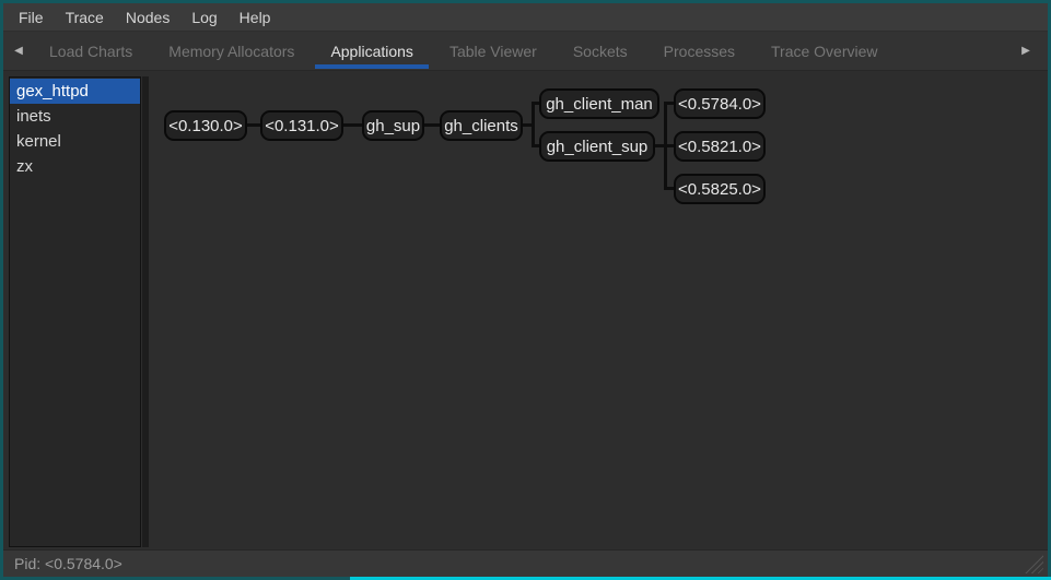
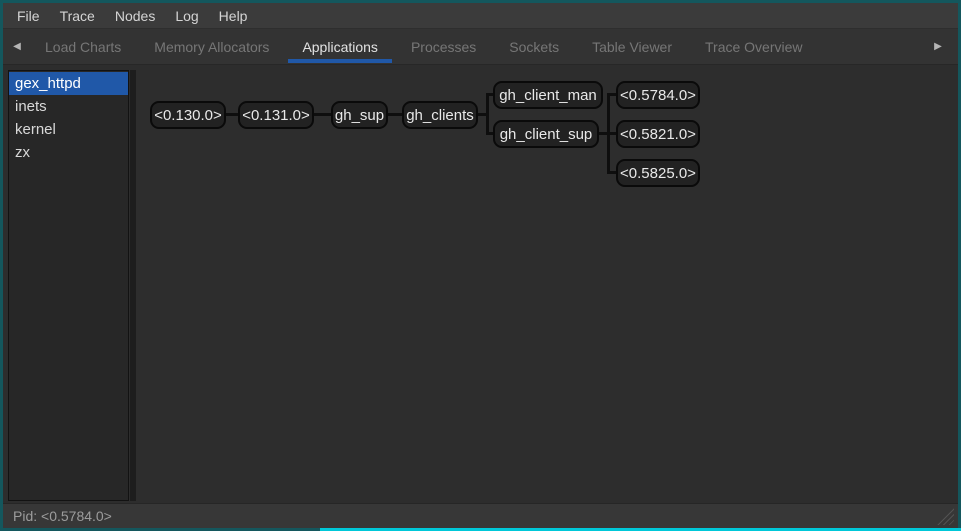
  File
  Trace
  Nodes
  Log
  Help
  ◀
  Load Charts
  Memory Allocators
  Applications
- Table Viewer
+ Processes
  Sockets
- Processes
+ Table Viewer
  Trace Overview
  ▶
  gex_httpd
  inets
  kernel
  zx
  Pid: <0.5784.0>
  <0.130.0>
  <0.131.0>
  gh_sup
  gh_clients
  gh_client_man
  gh_client_sup
  <0.5784.0>
  <0.5821.0>
  <0.5825.0>
